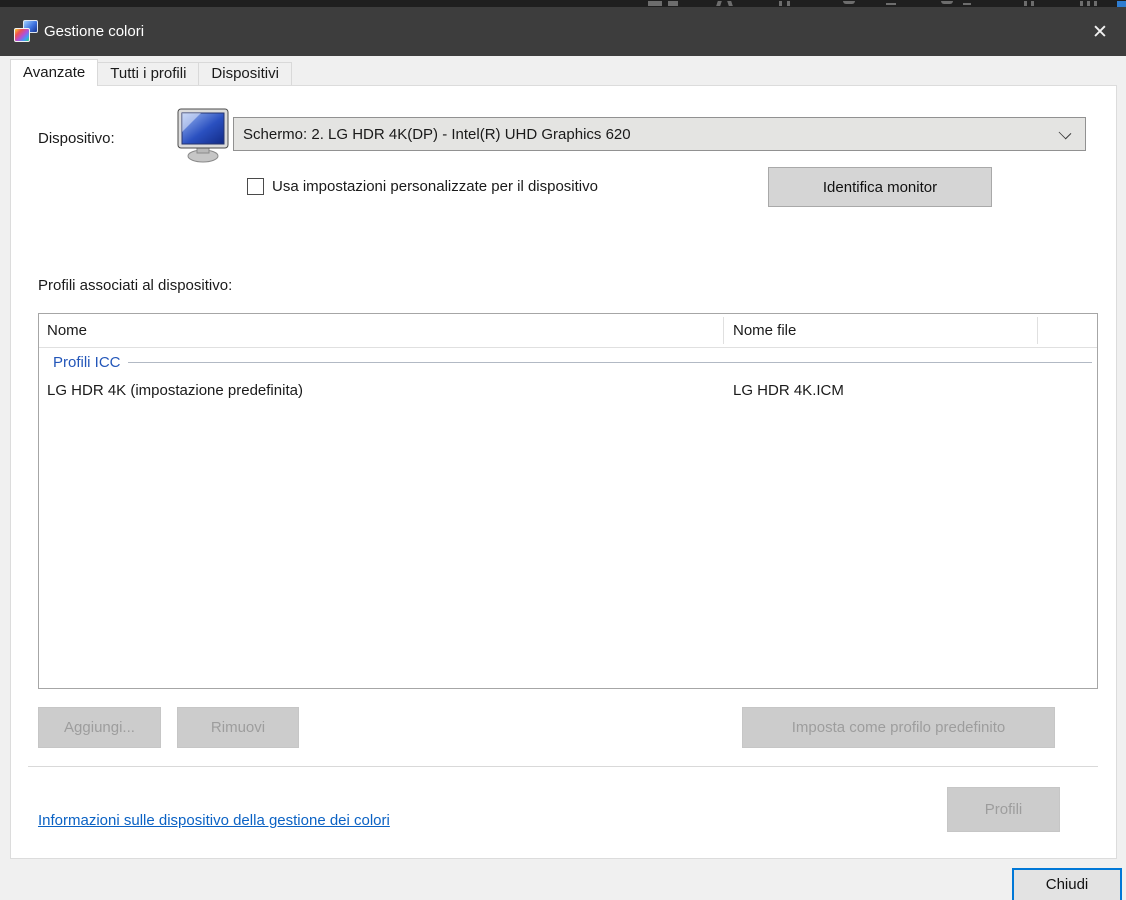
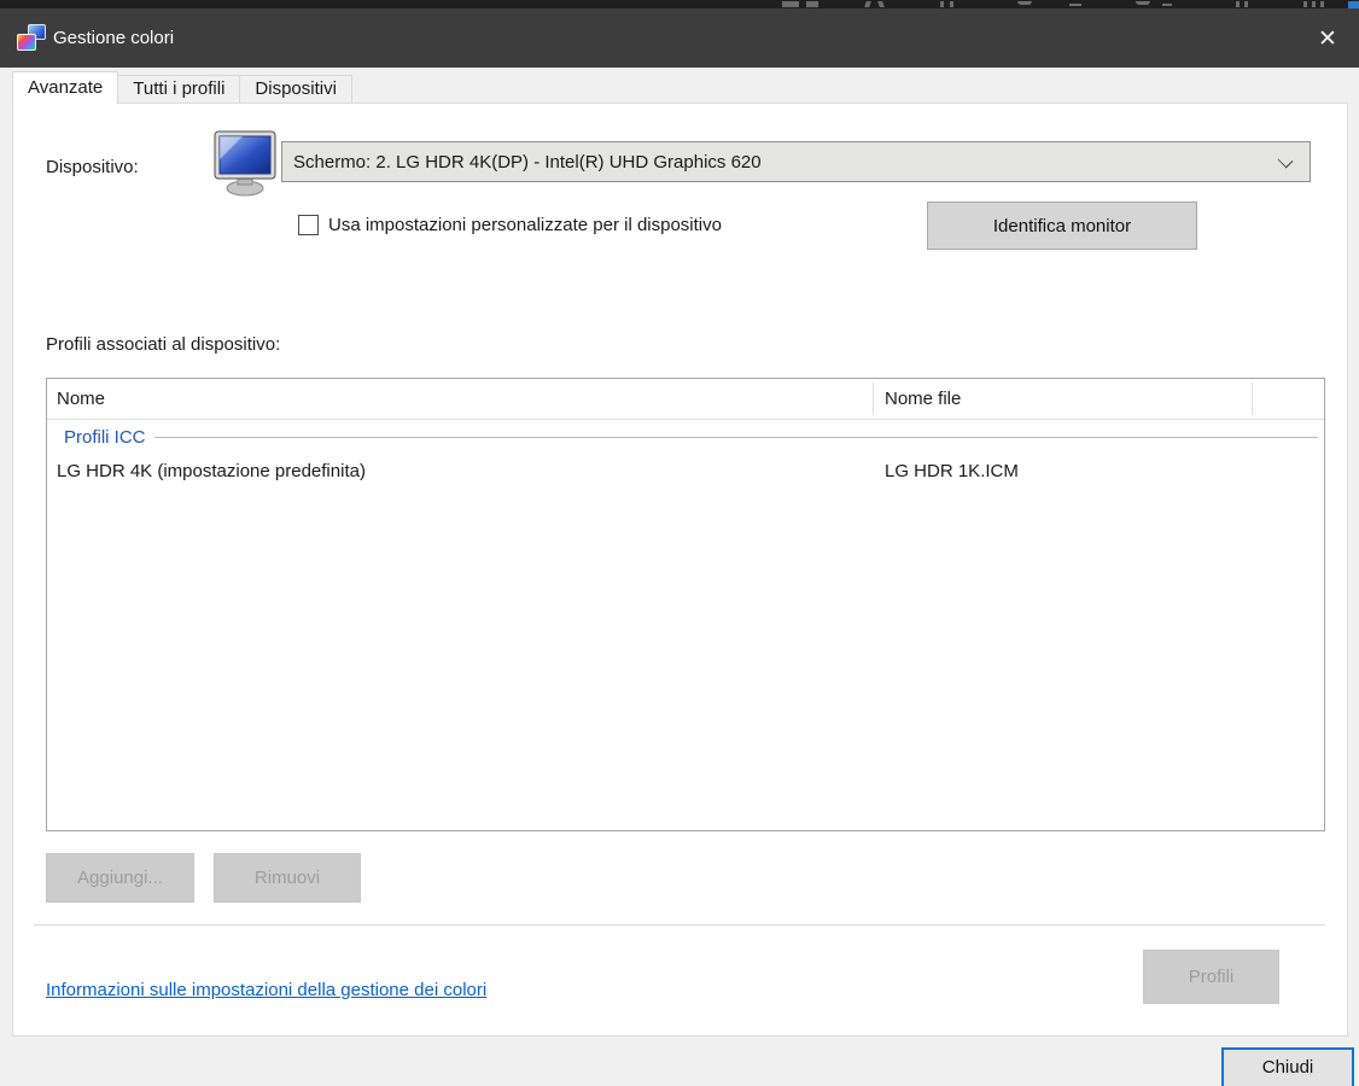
  Gestione colori
  ✕
  Avanzate
  Tutti i profili
  Dispositivi
  Dispositivo:
  Schermo: 2. LG HDR 4K(DP) - Intel(R) UHD Graphics 620
  Usa impostazioni personalizzate per il dispositivo
  Identifica monitor
  Profili associati al dispositivo:
  Nome
  Nome file
  Profili ICC
  LG HDR 4K (impostazione predefinita)
- LG HDR 4K.ICM
+ LG HDR 1K.ICM
  Aggiungi...
  Rimuovi
- Imposta come profilo predefinito
- Informazioni sulle dispositivo della gestione dei colori
+ Informazioni sulle impostazioni della gestione dei colori
  Profili
  Chiudi
